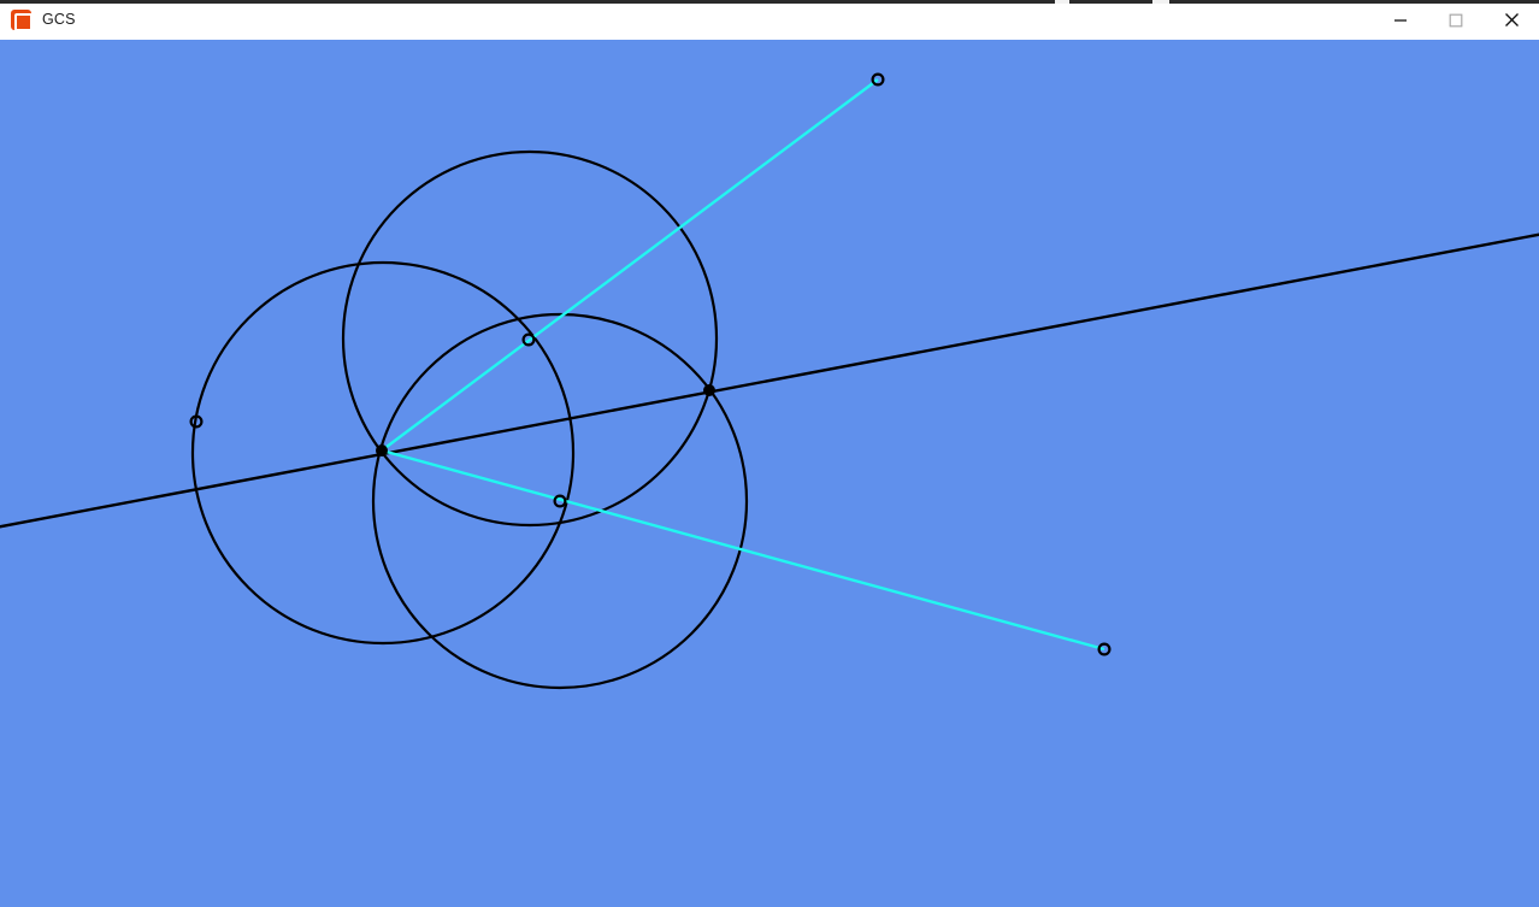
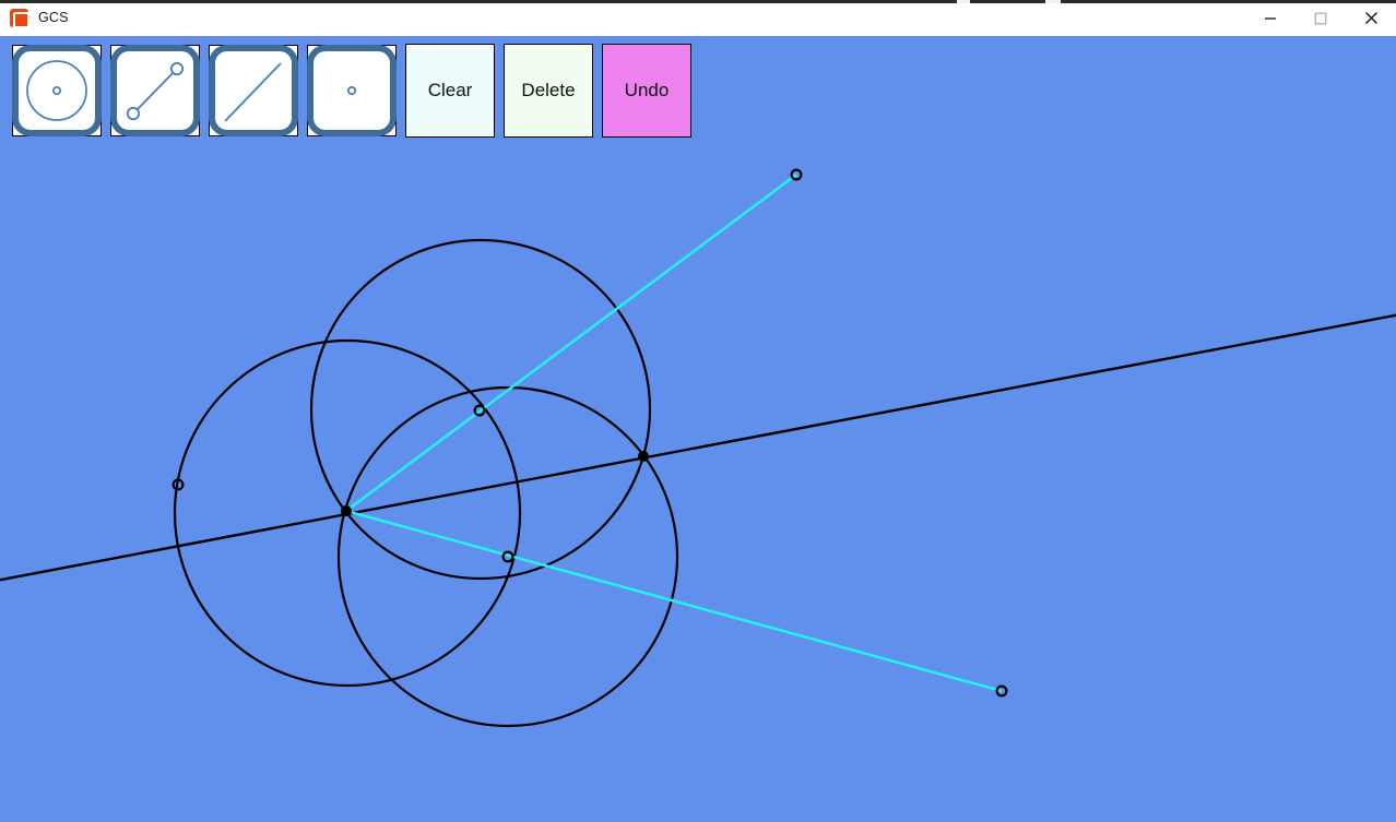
  GCS
+ Clear
+ Delete
+ Undo
